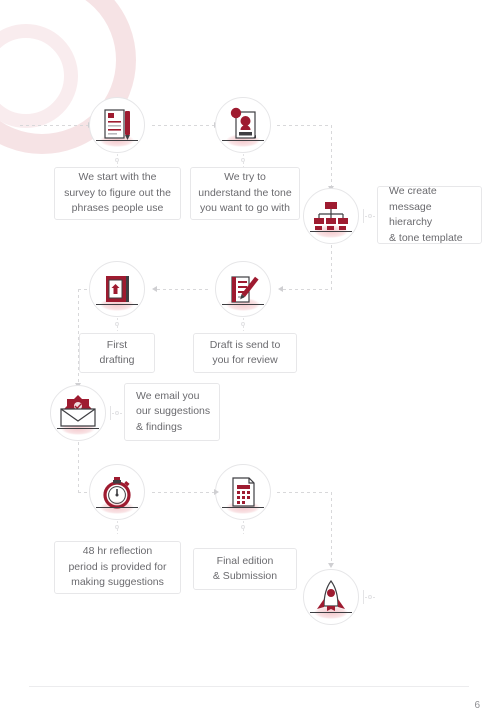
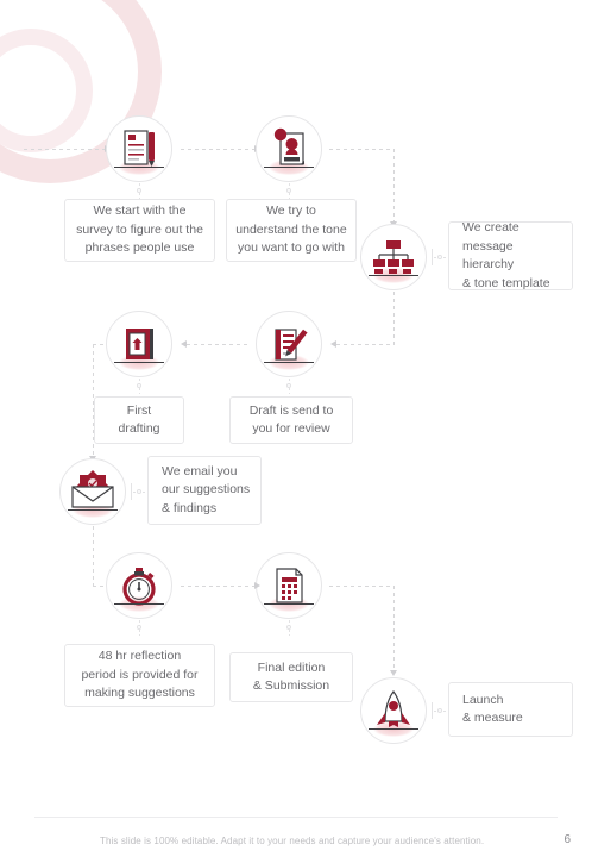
  We start with the
  survey to figure out the
  phrases people use
  We try to
  understand the tone
  you want to go with
  We create
  message hierarchy
  & tone template
  First
  drafting
  Draft is send to
  you for review
  We email you
  our suggestions
  & findings
  48 hr reflection
  period is provided for
  making suggestions
  Final edition
  & Submission
+ Launch
+ & measure
+ This slide is 100% editable. Adapt it to your needs and capture your audience's attention.
  6
